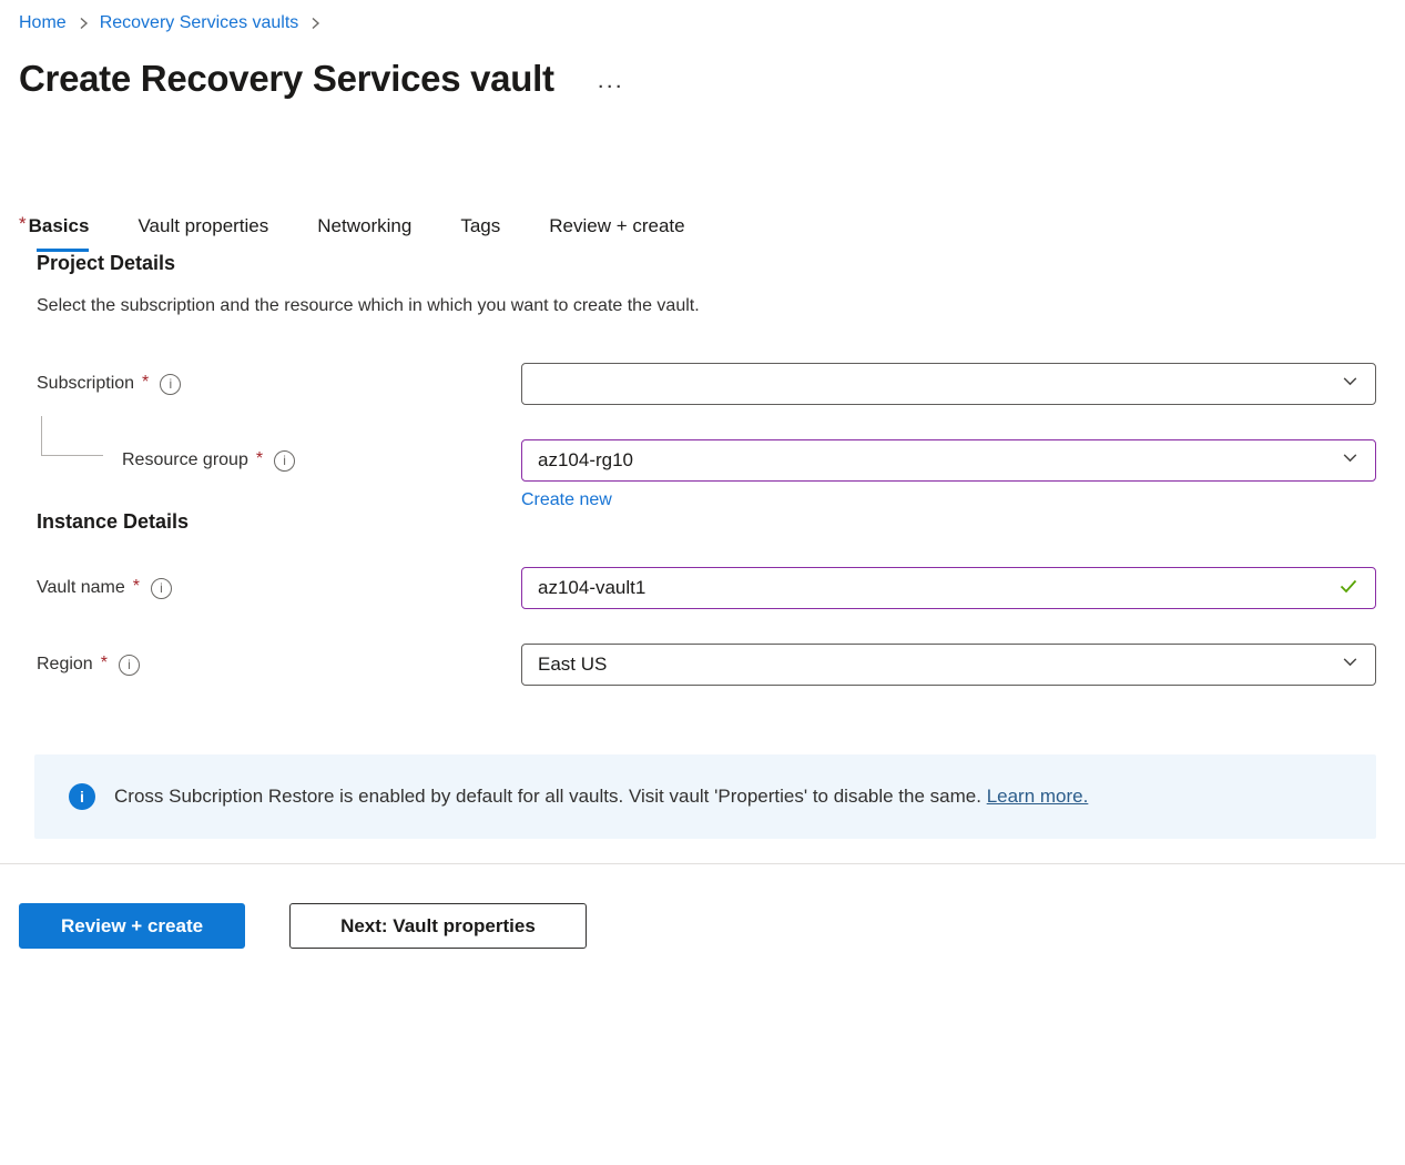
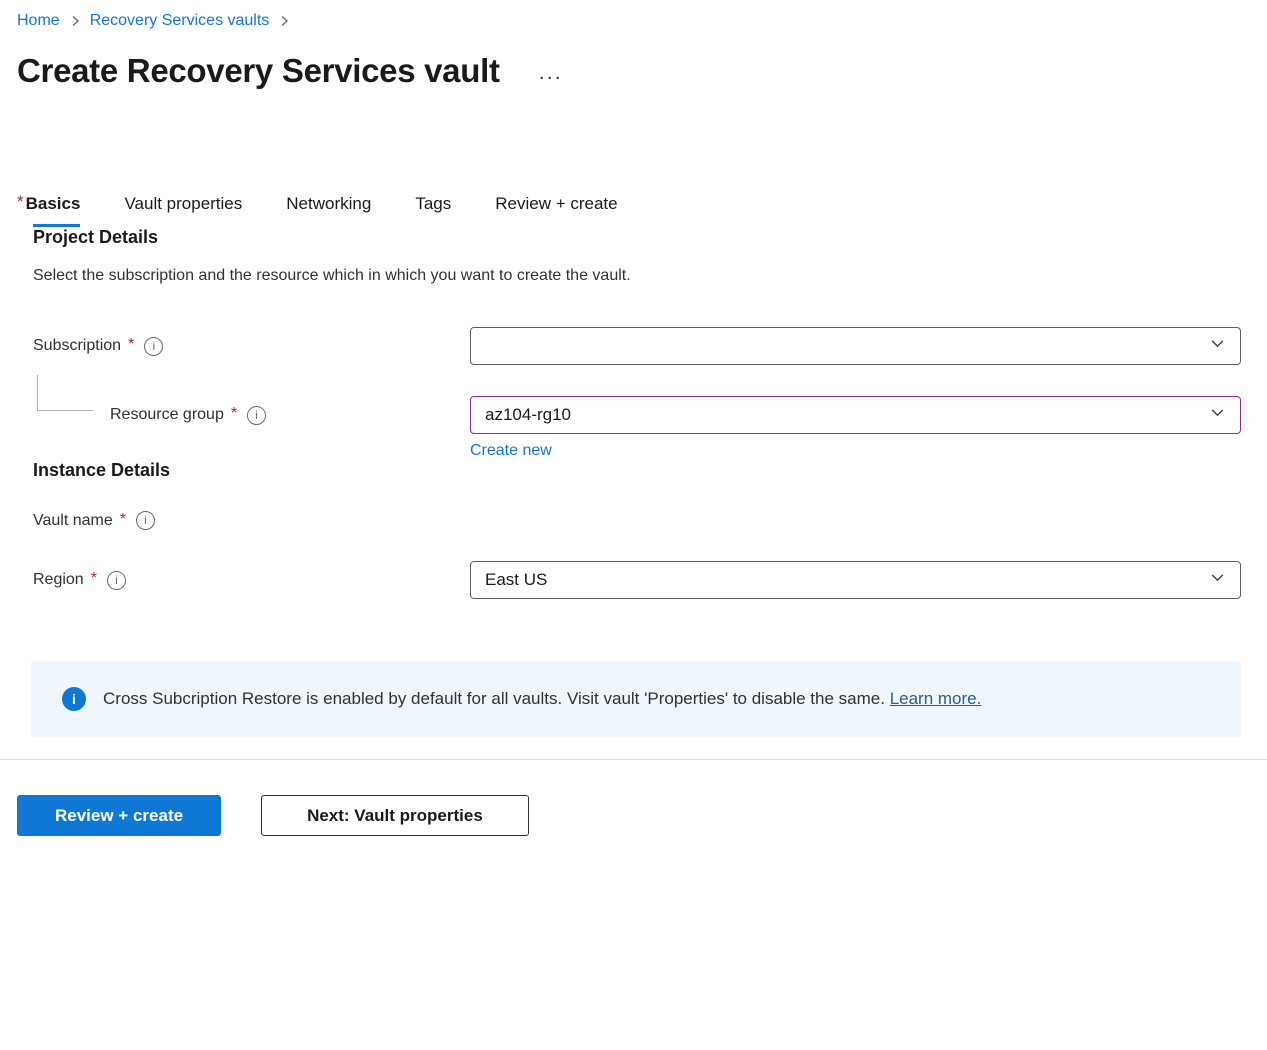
  Home
  Recovery Services vaults
  Create Recovery Services vault
  ···
  *
  Basics
  Vault properties
  Networking
  Tags
  Review + create
  Project Details
  Select the subscription and the resource which in which you want to create the vault.
  Subscription
  *
  i
  Resource group
  *
  i
  az104-rg10
  Create new
  Instance Details
  Vault name
  *
  i
- az104-vault1
  Region
  *
  i
  East US
  i
  Cross Subcription Restore is enabled by default for all vaults. Visit vault 'Properties' to disable the same. Learn more.
  Review + create
  Next: Vault properties
